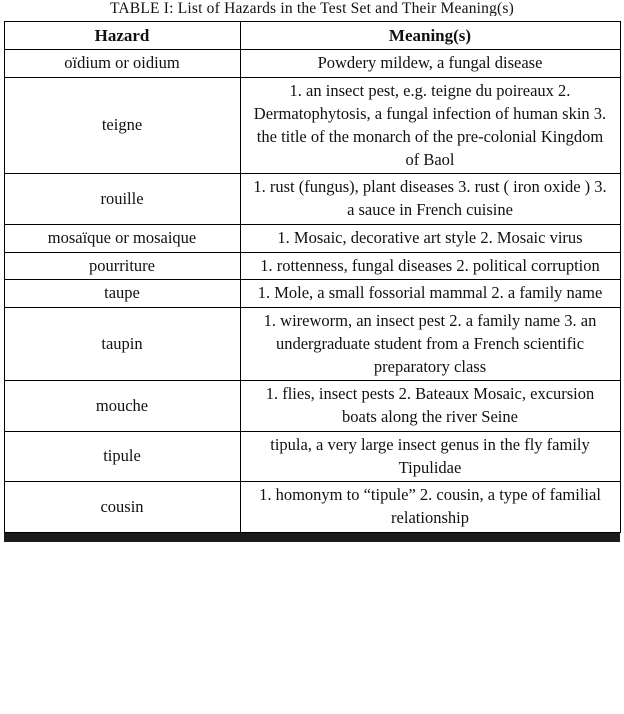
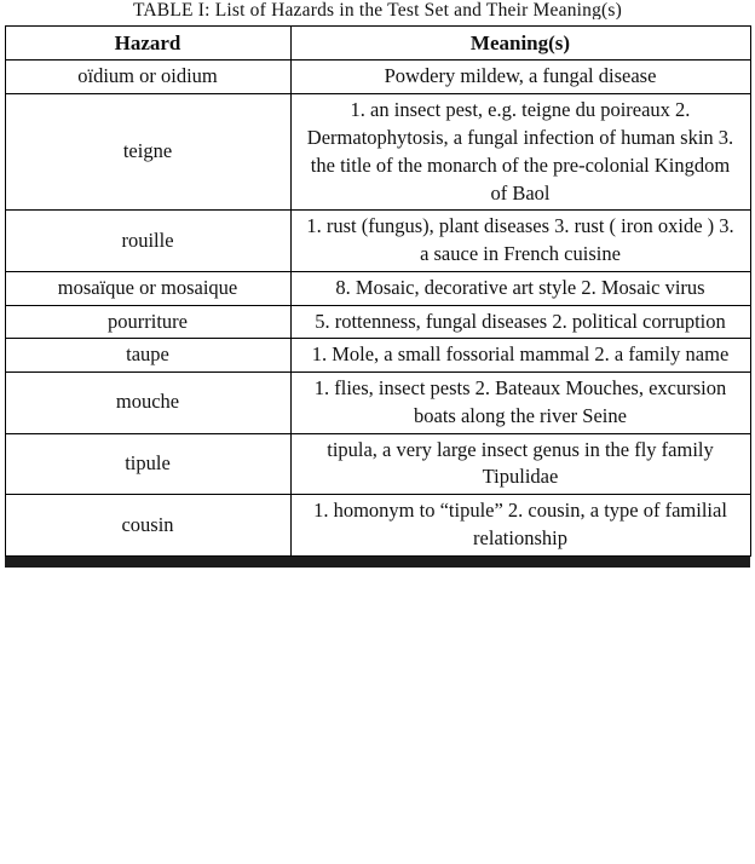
  TABLE I: List of Hazards in the Test Set and Their Meaning(s)
  Hazard	Meaning(s)
  oïdium or oidium	Powdery mildew, a fungal disease
  teigne	1. an insect pest, e.g. teigne du poireaux 2. Dermatophytosis, a fungal infection of human skin 3. the title of the monarch of the pre-colonial Kingdom of Baol
  rouille	1. rust (fungus), plant diseases 3. rust ( iron oxide ) 3. a sauce in French cuisine
- mosaïque or mosaique	1. Mosaic, decorative art style 2. Mosaic virus
+ mosaïque or mosaique	8. Mosaic, decorative art style 2. Mosaic virus
- pourriture	1. rottenness, fungal diseases 2. political corruption
+ pourriture	5. rottenness, fungal diseases 2. political corruption
  taupe	1. Mole, a small fossorial mammal 2. a family name
- taupin	1. wireworm, an insect pest 2. a family name 3. an undergraduate student from a French scientific preparatory class
- mouche	1. flies, insect pests 2. Bateaux Mosaic, excursion boats along the river Seine
+ mouche	1. flies, insect pests 2. Bateaux Mouches, excursion boats along the river Seine
  tipule	tipula, a very large insect genus in the fly family Tipulidae
  cousin	1. homonym to “tipule” 2. cousin, a type of familial relationship
